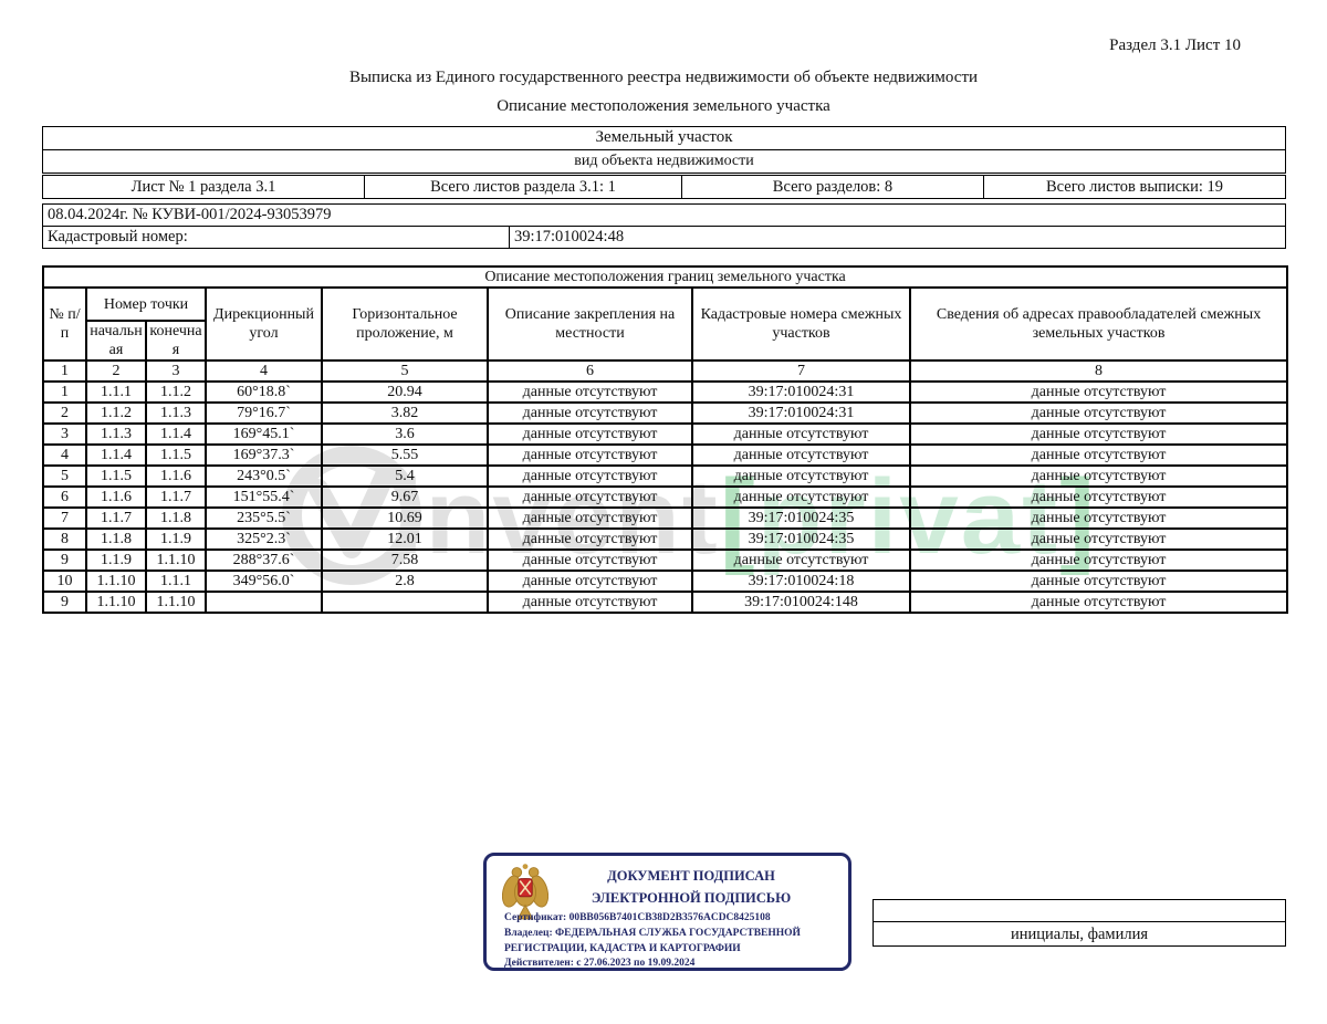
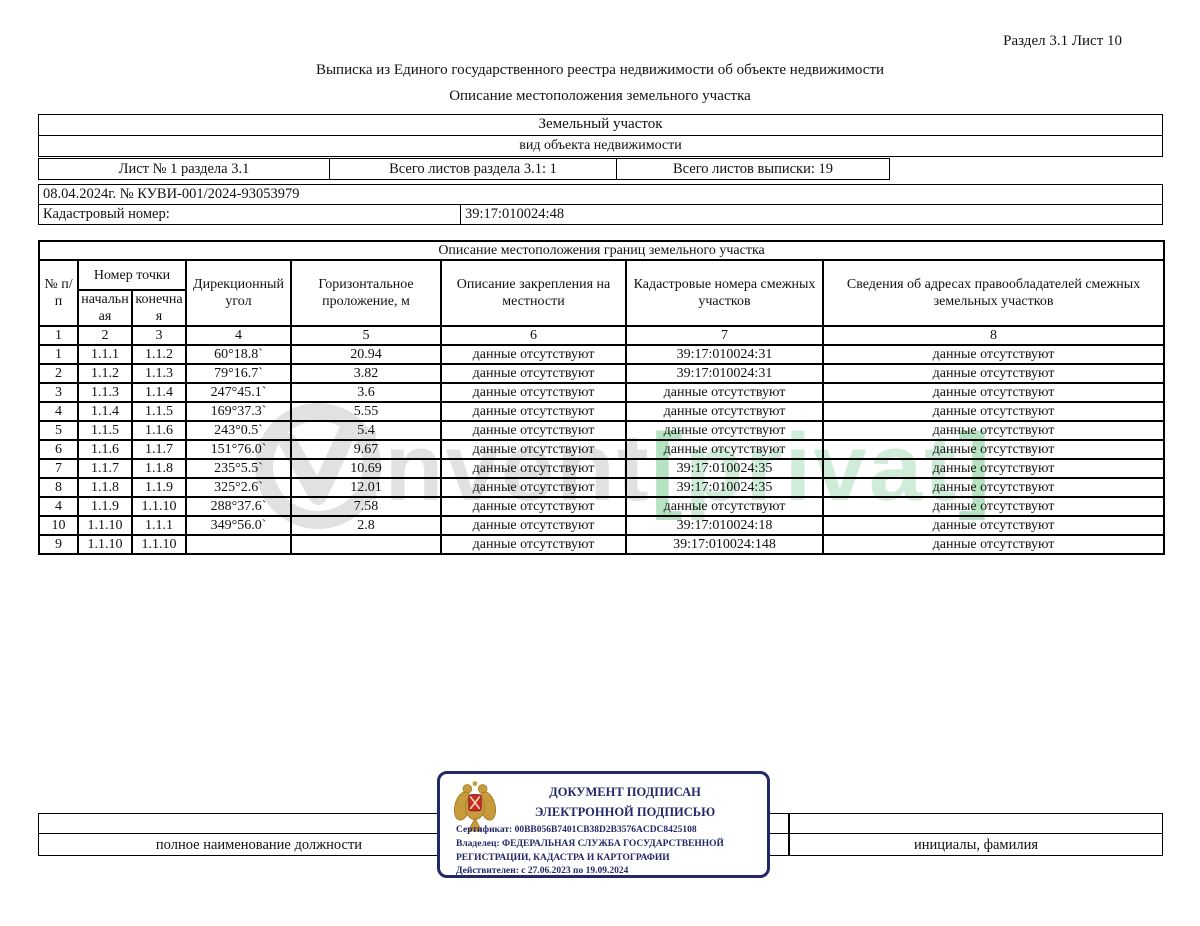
  invent
  [
  privat
  ]
  Раздел 3.1 Лист 10
  Выписка из Единого государственного реестра недвижимости об объекте недвижимости
  Описание местоположения земельного участка
  Земельный участок
  вид объекта недвижимости
  Лист № 1 раздела 3.1
  Всего листов раздела 3.1: 1
- Всего разделов: 8
  Всего листов выписки: 19
  08.04.2024г. № КУВИ-001/2024-93053979
  Кадастровый номер:
  39:17:010024:48
  Описание местоположения границ земельного участка
  № п/п	Номер точки	Дирекционный угол	Горизонтальное проложение, м	Описание закрепления на местности	Кадастровые номера смежных участков	Сведения об адресах правообладателей смежных земельных участков
  начальная	конечная
  1	2	3	4	5	6	7	8
  1	1.1.1	1.1.2	60°18.8`	20.94	данные отсутствуют	39:17:010024:31	данные отсутствуют
  2	1.1.2	1.1.3	79°16.7`	3.82	данные отсутствуют	39:17:010024:31	данные отсутствуют
- 3	1.1.3	1.1.4	169°45.1`	3.6	данные отсутствуют	данные отсутствуют	данные отсутствуют
+ 3	1.1.3	1.1.4	247°45.1`	3.6	данные отсутствуют	данные отсутствуют	данные отсутствуют
  4	1.1.4	1.1.5	169°37.3`	5.55	данные отсутствуют	данные отсутствуют	данные отсутствуют
  5	1.1.5	1.1.6	243°0.5`	5.4	данные отсутствуют	данные отсутствуют	данные отсутствуют
- 6	1.1.6	1.1.7	151°55.4`	9.67	данные отсутствуют	данные отсутствуют	данные отсутствуют
+ 6	1.1.6	1.1.7	151°76.0`	9.67	данные отсутствуют	данные отсутствуют	данные отсутствуют
  7	1.1.7	1.1.8	235°5.5`	10.69	данные отсутствуют	39:17:010024:35	данные отсутствуют
- 8	1.1.8	1.1.9	325°2.3`	12.01	данные отсутствуют	39:17:010024:35	данные отсутствуют
+ 8	1.1.8	1.1.9	325°2.6`	12.01	данные отсутствуют	39:17:010024:35	данные отсутствуют
- 9	1.1.9	1.1.10	288°37.6`	7.58	данные отсутствуют	данные отсутствуют	данные отсутствуют
+ 4	1.1.9	1.1.10	288°37.6`	7.58	данные отсутствуют	данные отсутствуют	данные отсутствуют
  10	1.1.10	1.1.1	349°56.0`	2.8	данные отсутствуют	39:17:010024:18	данные отсутствуют
  9	1.1.10	1.1.10			данные отсутствуют	39:17:010024:148	данные отсутствуют
+ полное наименование должности
  инициалы, фамилия
  ДОКУМЕНТ ПОДПИСАН
  ЭЛЕКТРОННОЙ ПОДПИСЬЮ
  Сертификат: 00BB056B7401CB38D2B3576ACDC8425108
  Владелец: ФЕДЕРАЛЬНАЯ СЛУЖБА ГОСУДАРСТВЕННОЙ
  РЕГИСТРАЦИИ, КАДАСТРА И КАРТОГРАФИИ
  Действителен: с 27.06.2023 по 19.09.2024
